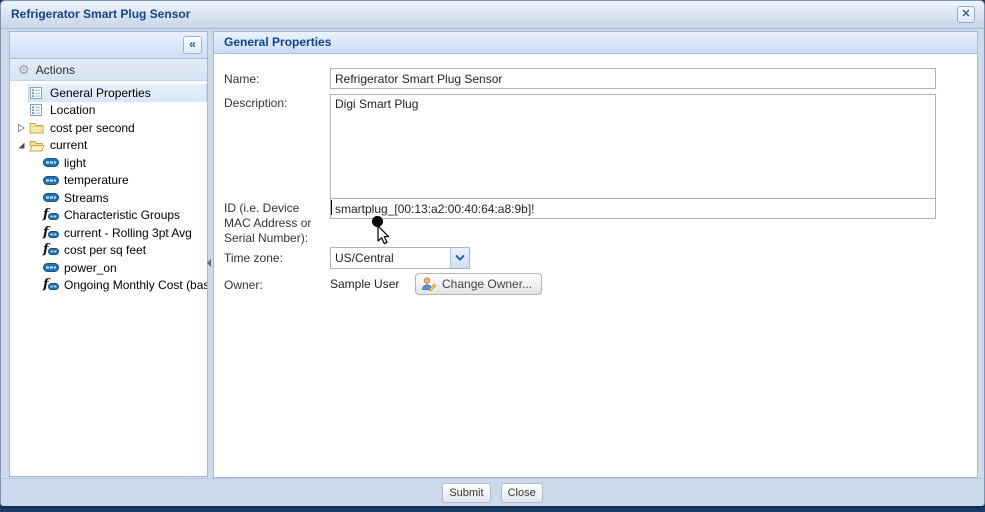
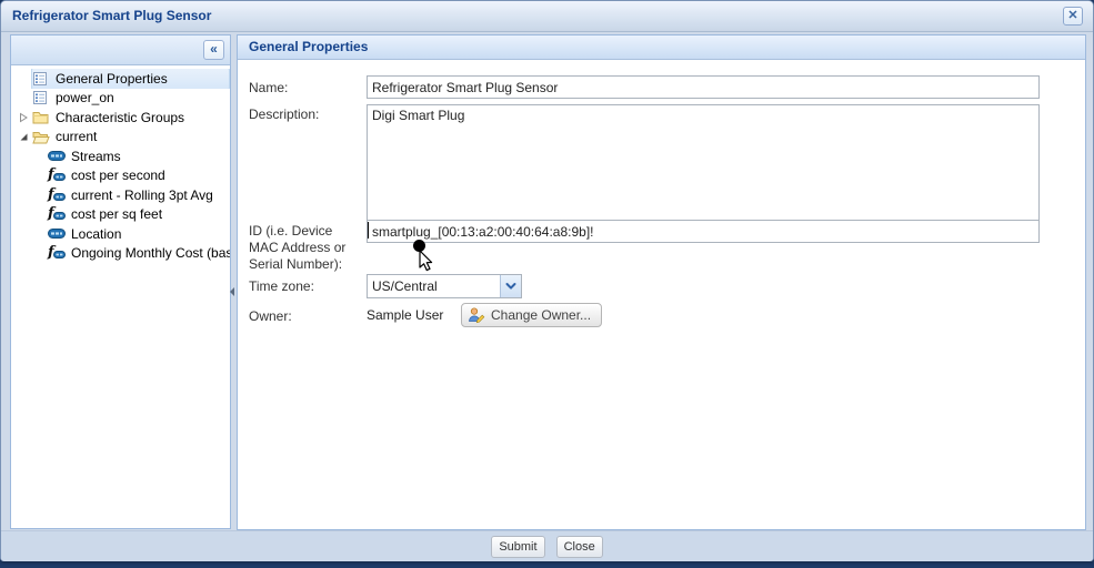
  Refrigerator Smart Plug Sensor
  ✕
  «
- ⚙
- Actions
  General Properties
- Location
+ power_on
- cost per second
+ Characteristic Groups
  current
- light
- temperature
  Streams
  f
- Characteristic Groups
+ cost per second
  f
  current - Rolling 3pt Avg
  f
  cost per sq feet
- power_on
+ Location
  f
  Ongoing Monthly Cost (bas
  General Properties
  Name:
  Refrigerator Smart Plug Sensor
  Description:
  Digi Smart Plug
  ID (i.e. Device MAC Address or Serial Number):
  smartplug_[00:13:a2:00:40:64:a8:9b]!
  Time zone:
  US/Central
  Owner:
  Sample User
  Change Owner...
  Submit
  Close
